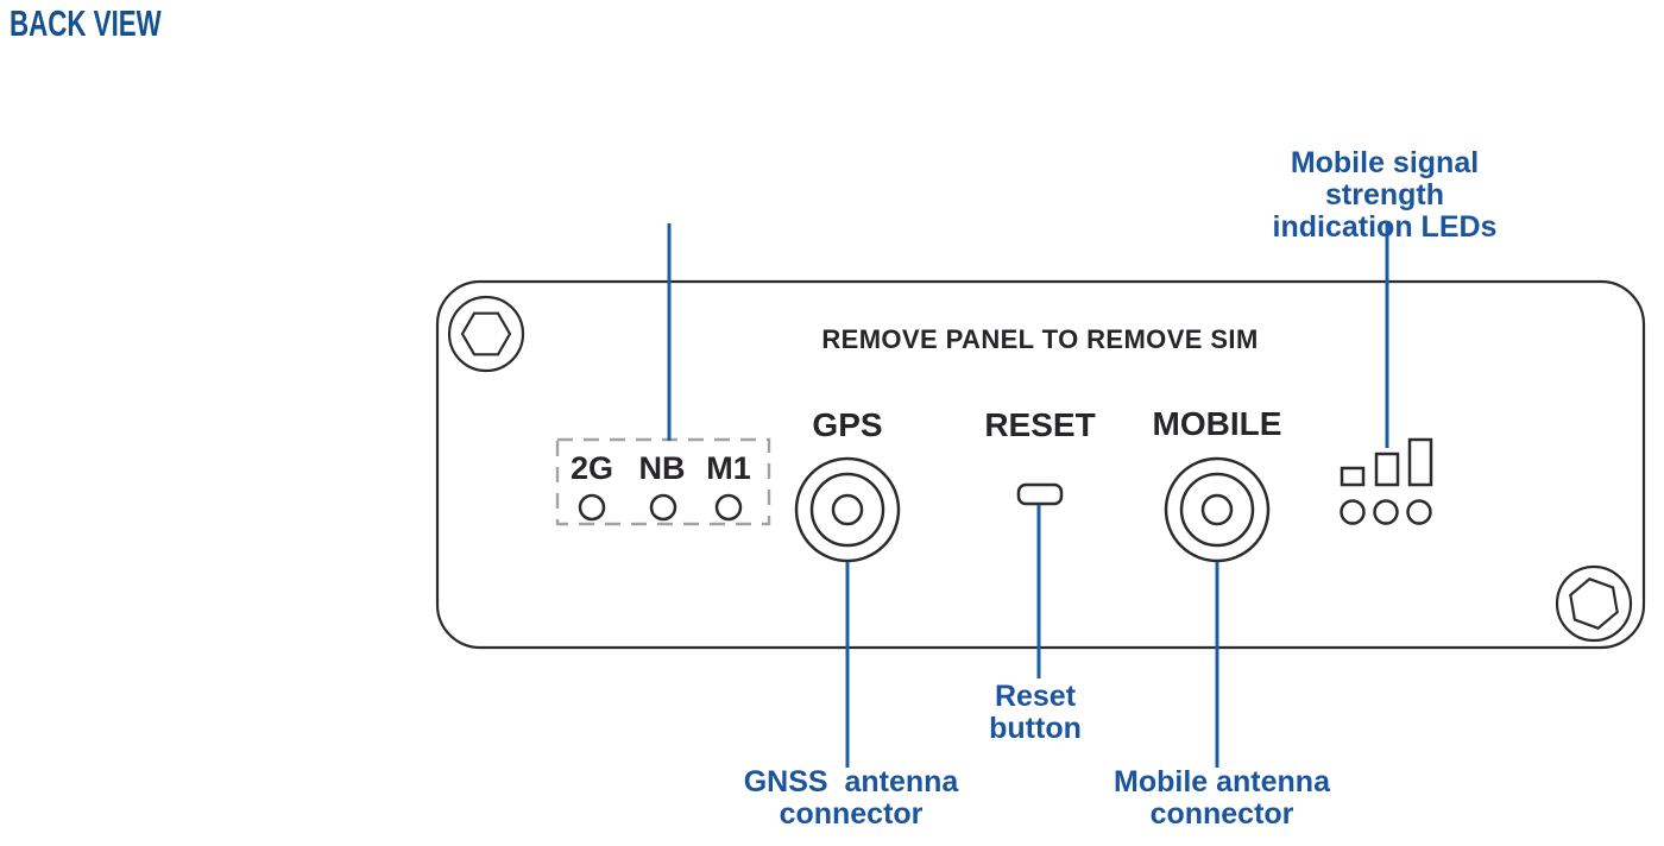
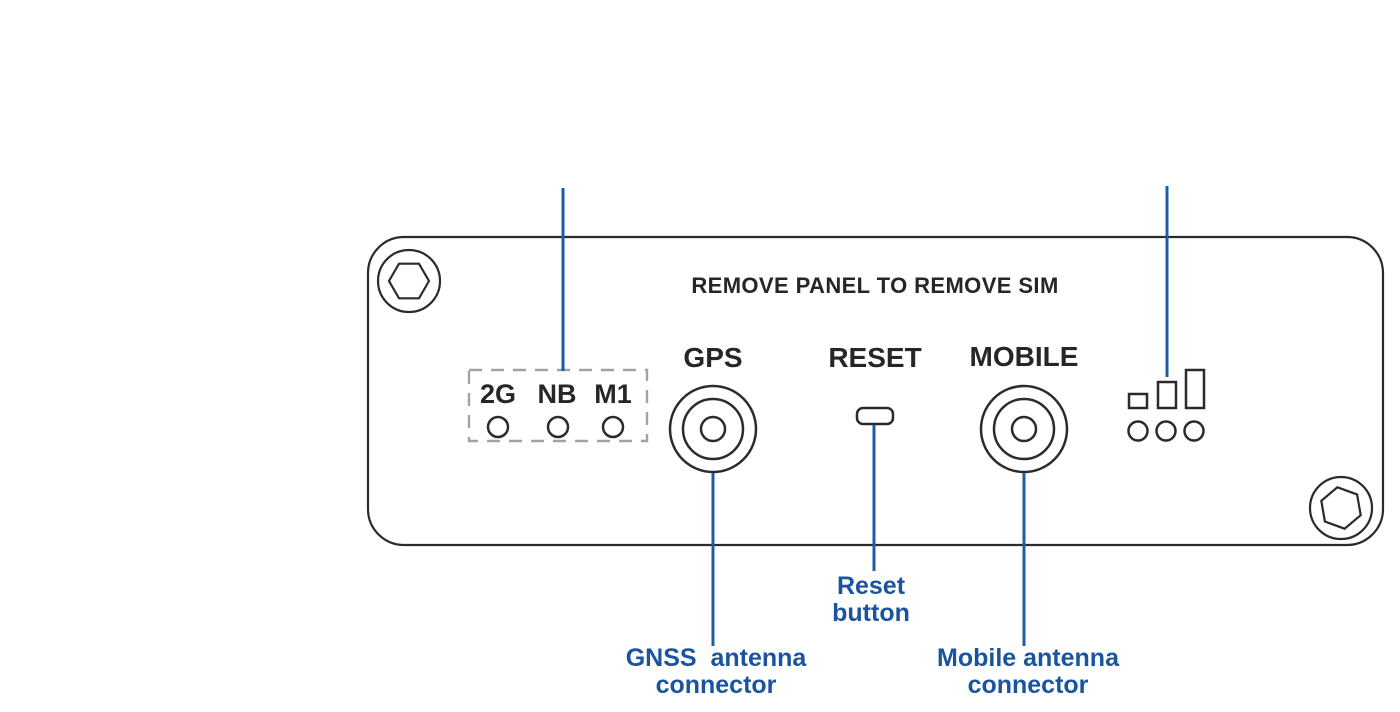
- BACK VIEW
- Mobile signal strength
- indication LEDs
  REMOVE PANEL TO REMOVE SIM
  GPS
  RESET
  MOBILE
  2G
  NB
  M1
  Reset
  button
  GNSS antenna
  connector
  Mobile antenna
  connector
